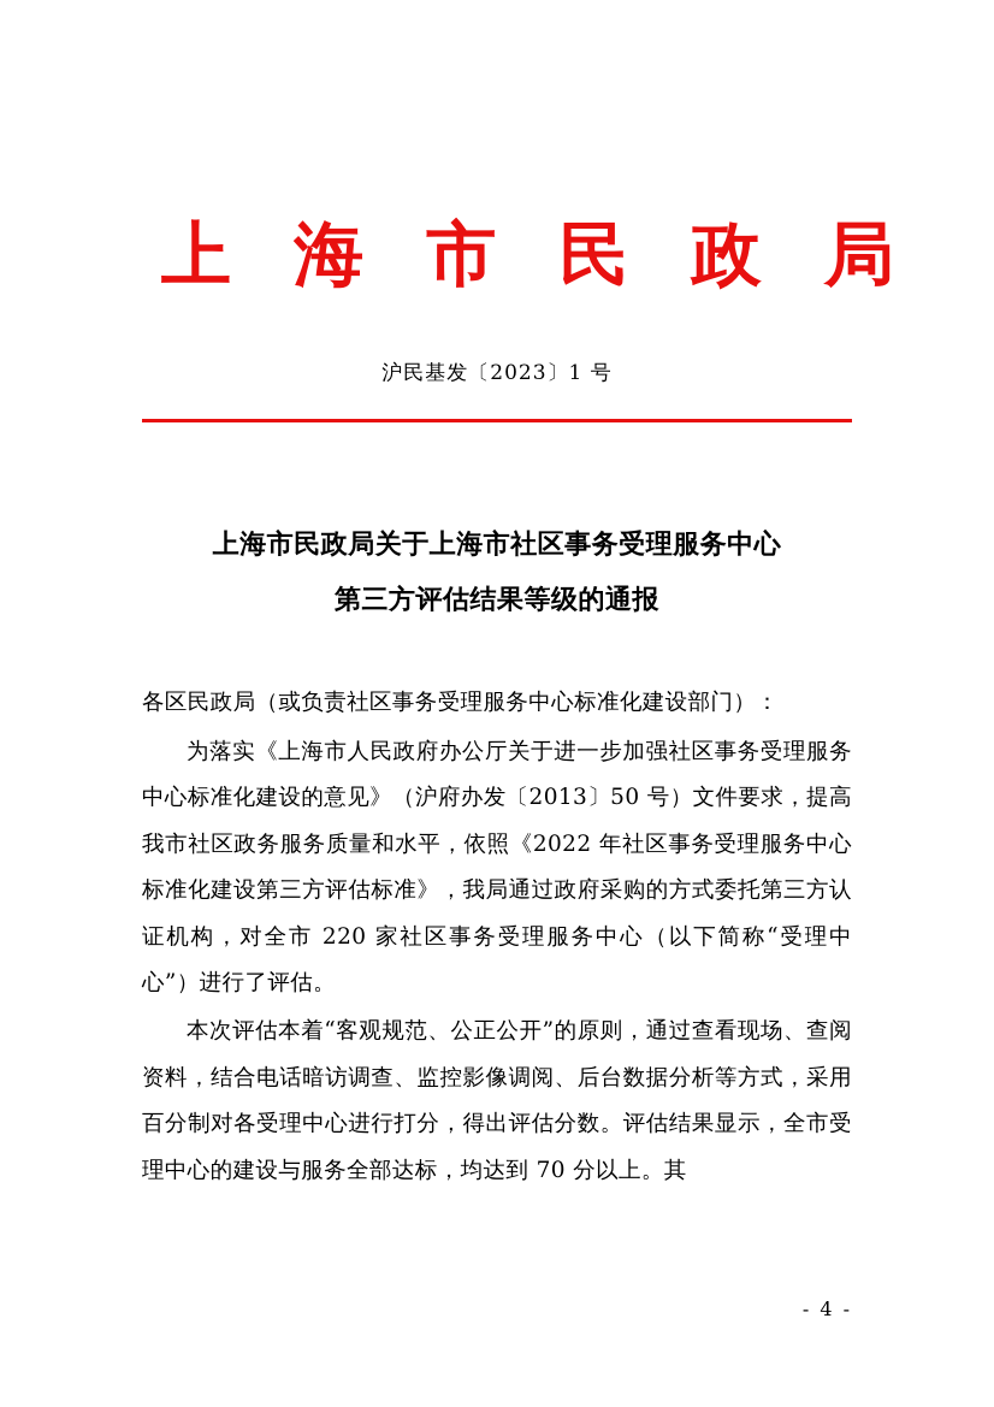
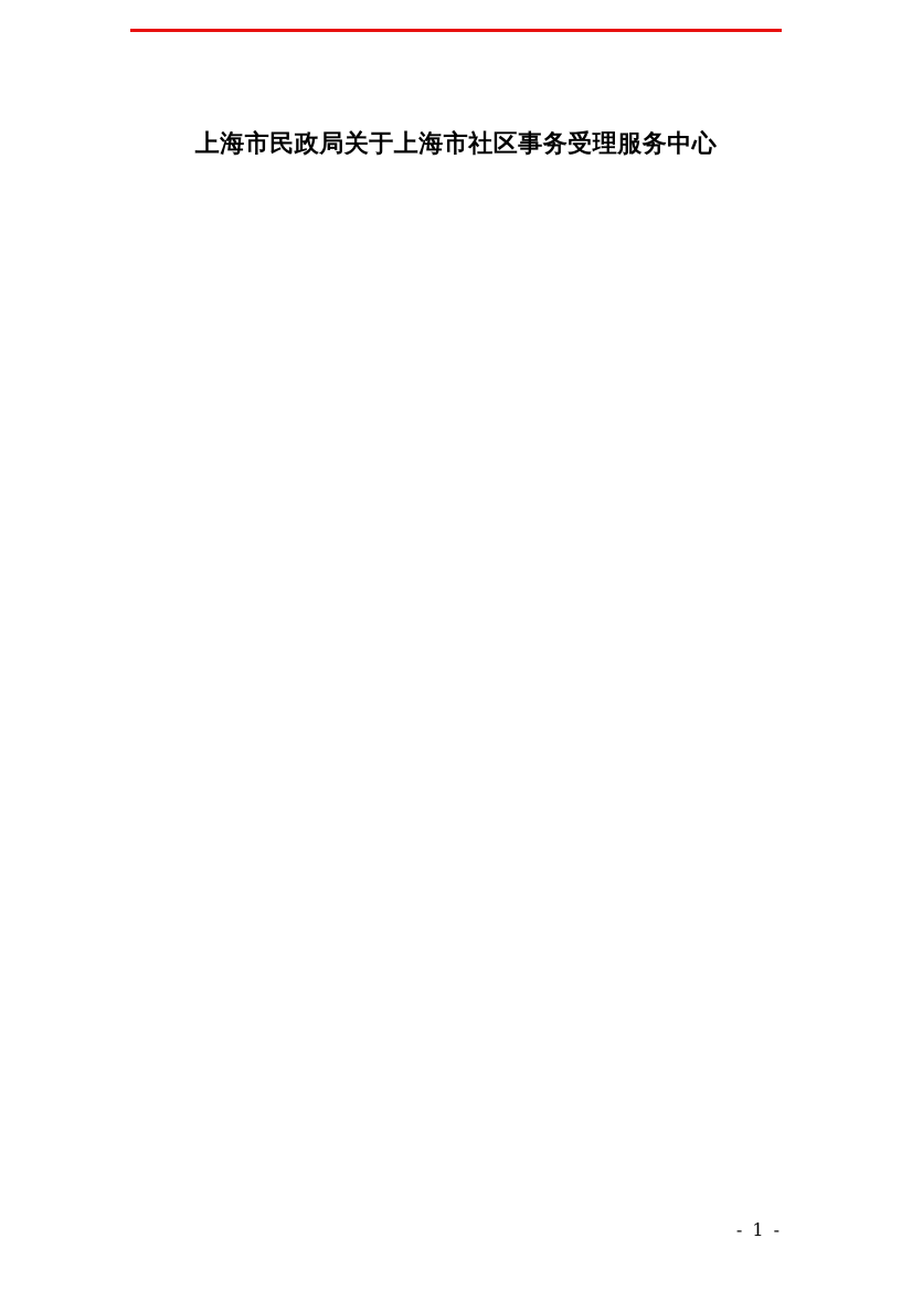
- 上 海 市 民 政 局
- 沪民基发〔2023〕1 号
  上海市民政局关于上海市社区事务受理服务中心
- 第三方评估结果等级的通报
- 各区民政局（或负责社区事务受理服务中心标准化建设部门）：
- 为落实《上海市人民政府办公厅关于进一步加强社区事务受理服务中心标准化建设的意见》（沪府办发〔2013〕50 号）文件要求，提高我市社区政务服务质量和水平，依照《2022 年社区事务受理服务中心标准化建设第三方评估标准》，我局通过政府采购的方式委托第三方认证机构，对全市 220 家社区事务受理服务中心（以下简称“受理中心”）进行了评估。
- 本次评估本着“客观规范、公正公开”的原则，通过查看现场、查阅资料，结合电话暗访调查、监控影像调阅、后台数据分析等方式，采用百分制对各受理中心进行打分，得出评估分数。评估结果显示，全市受理中心的建设与服务全部达标，均达到 70 分以上。其
- - 4 -
+ - 1 -
